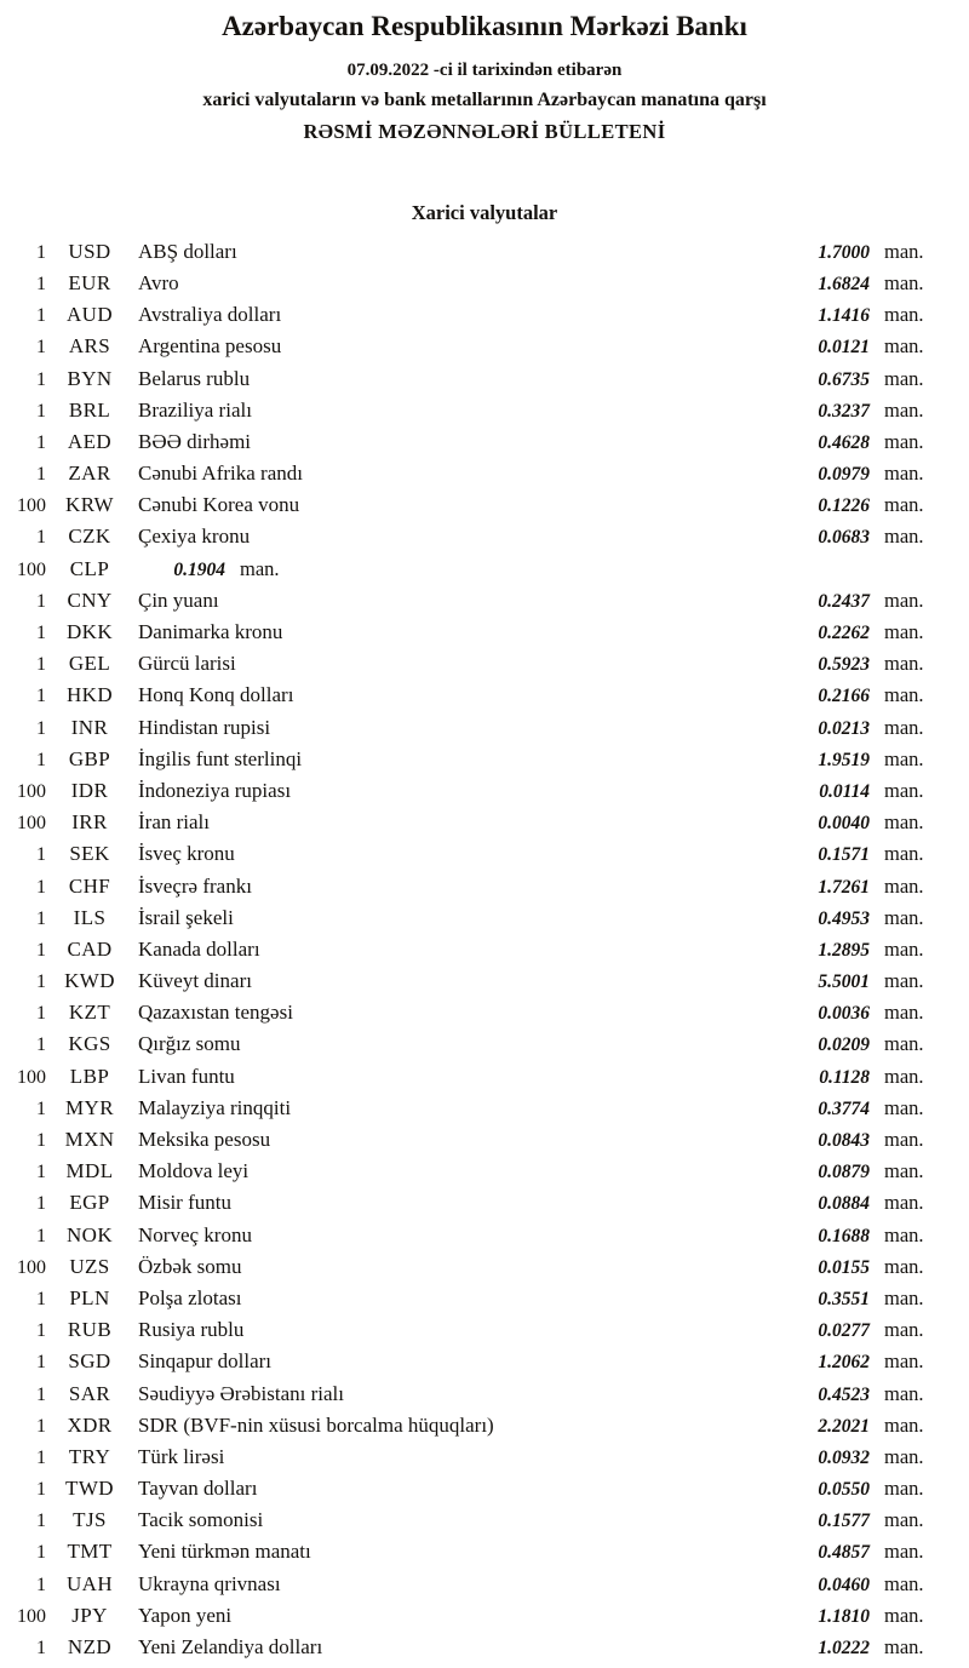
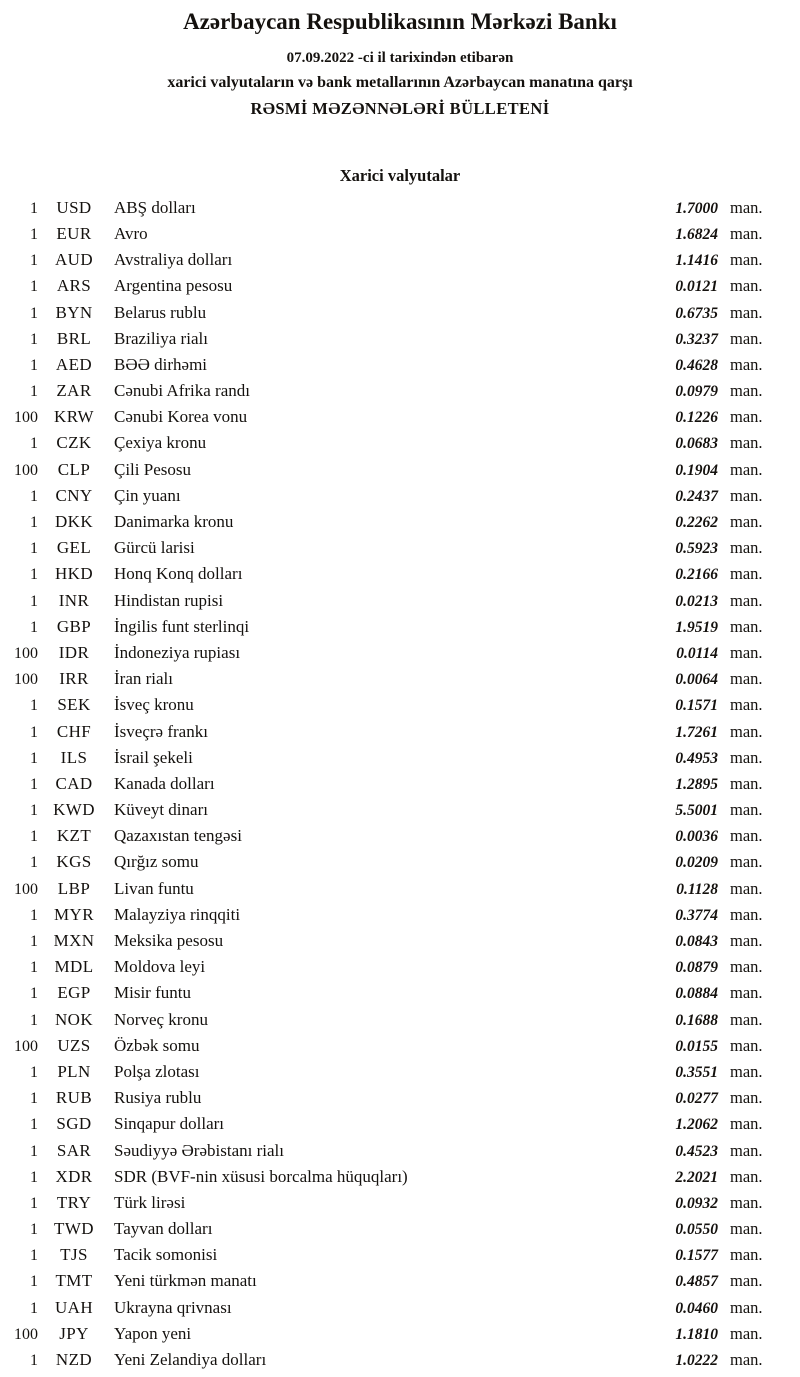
  Azərbaycan Respublikasının Mərkəzi Bankı
  07.09.2022 -ci il tarixindən etibarən
  xarici valyutaların və bank metallarının Azərbaycan manatına qarşı
  RƏSMİ MƏZƏNNƏLƏRİ BÜLLETENİ
  Xarici valyutalar
  1
  USD
  ABŞ dolları
  1.7000
  man.
  1
  EUR
  Avro
  1.6824
  man.
  1
  AUD
  Avstraliya dolları
  1.1416
  man.
  1
  ARS
  Argentina pesosu
  0.0121
  man.
  1
  BYN
  Belarus rublu
  0.6735
  man.
  1
  BRL
  Braziliya rialı
  0.3237
  man.
  1
  AED
  BƏƏ dirhəmi
  0.4628
  man.
  1
  ZAR
  Cənubi Afrika randı
  0.0979
  man.
  100
  KRW
  Cənubi Korea vonu
  0.1226
  man.
  1
  CZK
  Çexiya kronu
  0.0683
  man.
  100
  CLP
+ Çili Pesosu
  0.1904
  man.
  1
  CNY
  Çin yuanı
  0.2437
  man.
  1
  DKK
  Danimarka kronu
  0.2262
  man.
  1
  GEL
  Gürcü larisi
  0.5923
  man.
  1
  HKD
  Honq Konq dolları
  0.2166
  man.
  1
  INR
  Hindistan rupisi
  0.0213
  man.
  1
  GBP
  İngilis funt sterlinqi
  1.9519
  man.
  100
  IDR
  İndoneziya rupiası
  0.0114
  man.
  100
  IRR
  İran rialı
- 0.0040
+ 0.0064
  man.
  1
  SEK
  İsveç kronu
  0.1571
  man.
  1
  CHF
  İsveçrə frankı
  1.7261
  man.
  1
  ILS
  İsrail şekeli
  0.4953
  man.
  1
  CAD
  Kanada dolları
  1.2895
  man.
  1
  KWD
  Küveyt dinarı
  5.5001
  man.
  1
  KZT
  Qazaxıstan tengəsi
  0.0036
  man.
  1
  KGS
  Qırğız somu
  0.0209
  man.
  100
  LBP
  Livan funtu
  0.1128
  man.
  1
  MYR
  Malayziya rinqqiti
  0.3774
  man.
  1
  MXN
  Meksika pesosu
  0.0843
  man.
  1
  MDL
  Moldova leyi
  0.0879
  man.
  1
  EGP
  Misir funtu
  0.0884
  man.
  1
  NOK
  Norveç kronu
  0.1688
  man.
  100
  UZS
  Özbək somu
  0.0155
  man.
  1
  PLN
  Polşa zlotası
  0.3551
  man.
  1
  RUB
  Rusiya rublu
  0.0277
  man.
  1
  SGD
  Sinqapur dolları
  1.2062
  man.
  1
  SAR
  Səudiyyə Ərəbistanı rialı
  0.4523
  man.
  1
  XDR
  SDR (BVF-nin xüsusi borcalma hüquqları)
  2.2021
  man.
  1
  TRY
  Türk lirəsi
  0.0932
  man.
  1
  TWD
  Tayvan dolları
  0.0550
  man.
  1
  TJS
  Tacik somonisi
  0.1577
  man.
  1
  TMT
  Yeni türkmən manatı
  0.4857
  man.
  1
  UAH
  Ukrayna qrivnası
  0.0460
  man.
  100
  JPY
  Yapon yeni
  1.1810
  man.
  1
  NZD
  Yeni Zelandiya dolları
  1.0222
  man.
